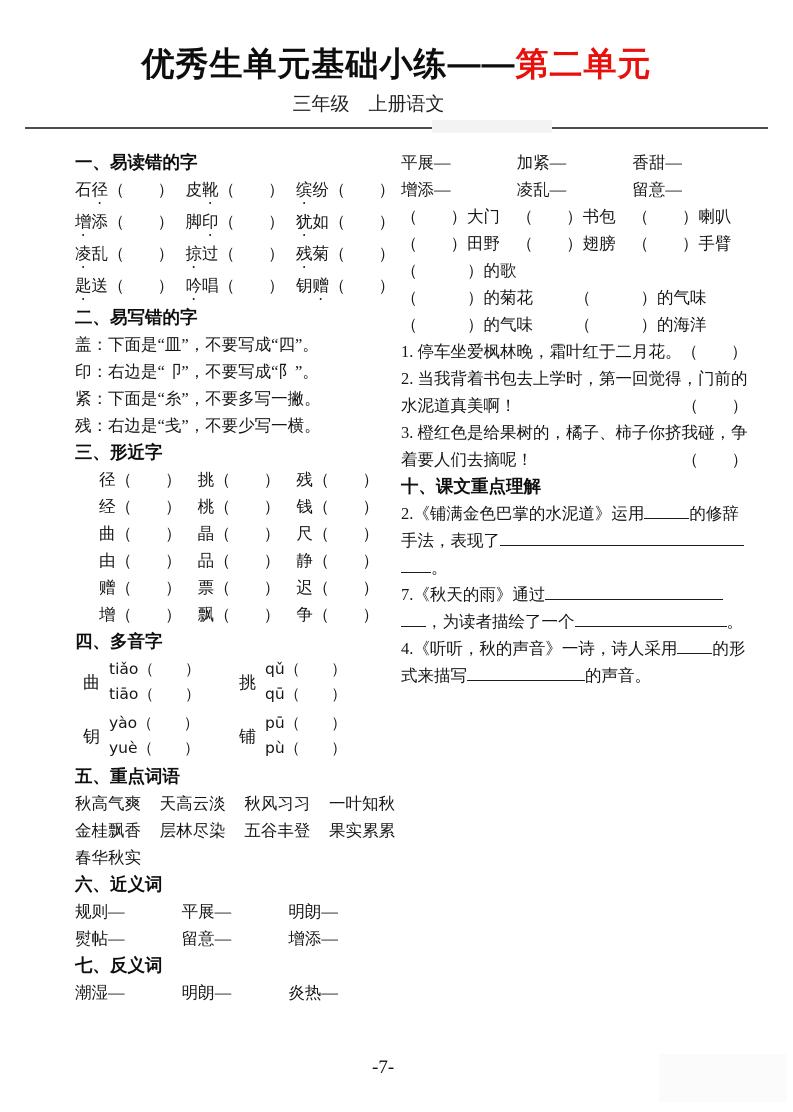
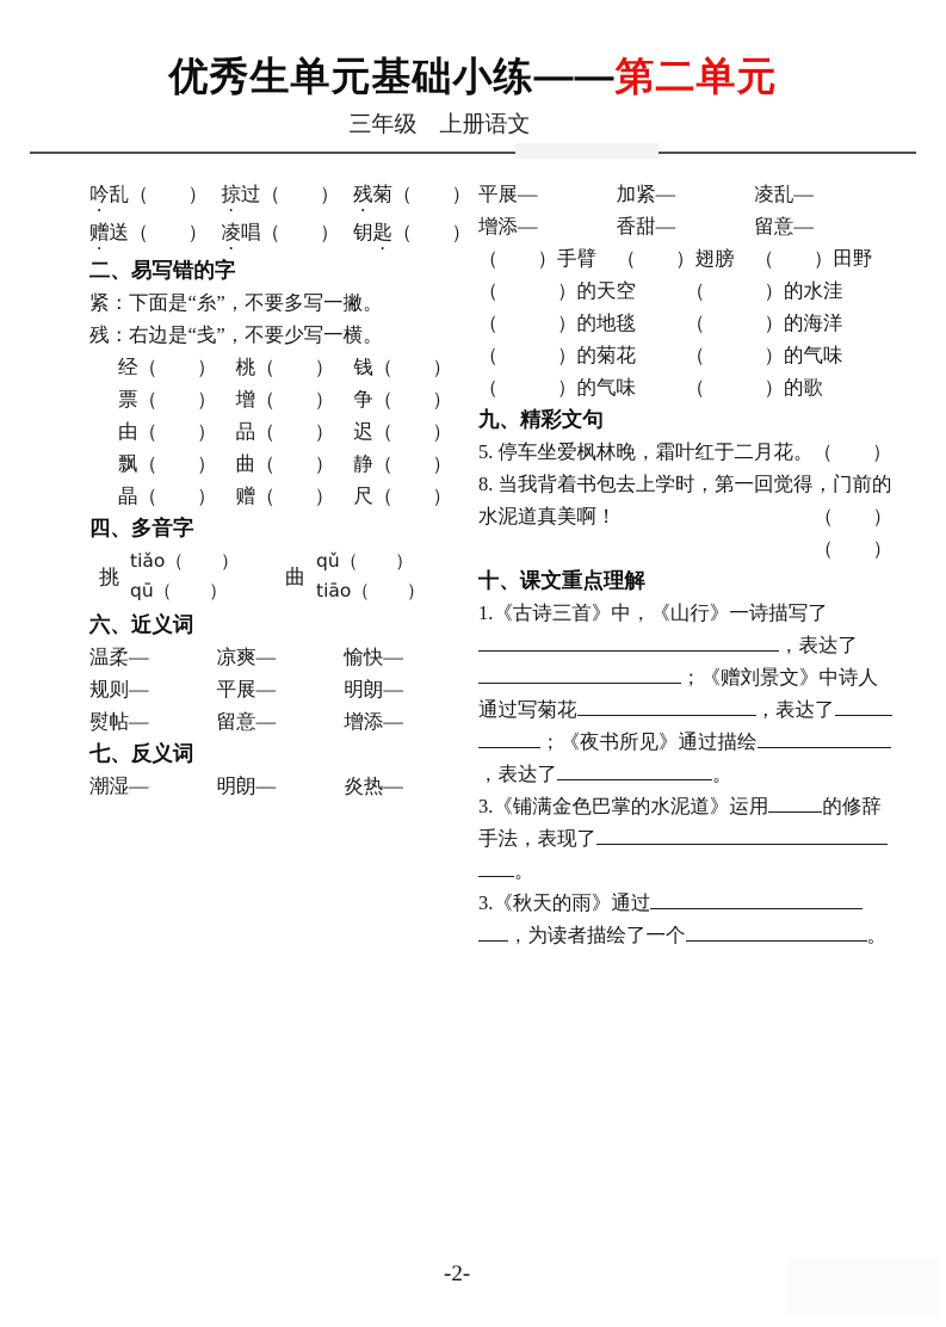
  优秀生单元基础小练——第二单元
  三年级 上册语文
- 一、易读错的字
- 石径（ ）
- 皮靴（ ）
- 缤纷（ ）
- 增添（ ）
- 脚印（ ）
- 犹如（ ）
- 凌乱（ ）
+ 吟乱（ ）
  掠过（ ）
  残菊（ ）
- 匙送（ ）
+ 赠送（ ）
- 吟唱（ ）
+ 凌唱（ ）
- 钥赠（ ）
+ 钥匙（ ）
  二、易写错的字
- 盖：下面是“皿”，不要写成“四”。
- 印：右边是“卩”，不要写成“阝”。
  紧：下面是“糸”，不要多写一撇。
  残：右边是“戋”，不要少写一横。
- 三、形近字
- 径（ ）
- 挑（ ）
- 残（ ）
  经（ ）
  桃（ ）
  钱（ ）
- 曲（ ）
+ 票（ ）
- 晶（ ）
+ 增（ ）
- 尺（ ）
+ 争（ ）
  由（ ）
  品（ ）
- 静（ ）
+ 迟（ ）
- 赠（ ）
+ 飘（ ）
- 票（ ）
+ 曲（ ）
- 迟（ ）
+ 静（ ）
- 增（ ）
+ 晶（ ）
- 飘（ ）
+ 赠（ ）
- 争（ ）
+ 尺（ ）
  四、多音字
- 曲
+ 挑
  tiǎo（ ）
- tiāo（ ）
+ qū（ ）
- 挑
+ 曲
  qǔ（ ）
- qū（ ）
+ tiāo（ ）
- 钥
- yào（ ）
- yuè（ ）
- 铺
- pū（ ）
- pù（ ）
- 五、重点词语
- 秋高气爽
- 天高云淡
- 秋风习习
- 一叶知秋
- 金桂飘香
- 层林尽染
- 五谷丰登
- 果实累累
- 春华秋实
  六、近义词
+ 温柔—
+ 凉爽—
+ 愉快—
  规则—
  平展—
  明朗—
  熨帖—
  留意—
  增添—
  七、反义词
  潮湿—
  明朗—
  炎热—
  平展—
  加紧—
- 香甜—
+ 凌乱—
  增添—
- 凌乱—
+ 香甜—
  留意—
- （ ）大门
- （ ）书包
- （ ）喇叭
- （ ）田野
+ （ ）手臂
  （ ）翅膀
- （ ）手臂
+ （ ）田野
+ （ ）的天空
+ （ ）的水洼
+ （ ）的地毯
- （ ）的歌
+ （ ）的海洋
  （ ）的菊花
  （ ）的气味
  （ ）的气味
- （ ）的海洋
+ （ ）的歌
+ 九、精彩文句
- 1. 停车坐爱枫林晚，霜叶红于二月花。（ ）
+ 5. 停车坐爱枫林晚，霜叶红于二月花。（ ）
- 2. 当我背着书包去上学时，第一回觉得，门前的水泥道真美啊！
+ 8. 当我背着书包去上学时，第一回觉得，门前的水泥道真美啊！
  （ ）
- 3. 橙红色是给果树的，橘子、柿子你挤我碰，争着要人们去摘呢！
  （ ）
  十、课文重点理解
+ 1.《古诗三首》中，《山行》一诗描写了，表达了；《赠刘景文》中诗人通过写菊花 ，表达了；《夜书所见》通过描绘，表达了 。
- 2.《铺满金色巴掌的水泥道》运用 的修辞手法，表现了。
+ 3.《铺满金色巴掌的水泥道》运用 的修辞手法，表现了。
- 7.《秋天的雨》通过，为读者描绘了一个 。
+ 3.《秋天的雨》通过，为读者描绘了一个 。
- 4.《听听，秋的声音》一诗，诗人采用 的形式来描写 的声音。
- -7-
+ -2-
